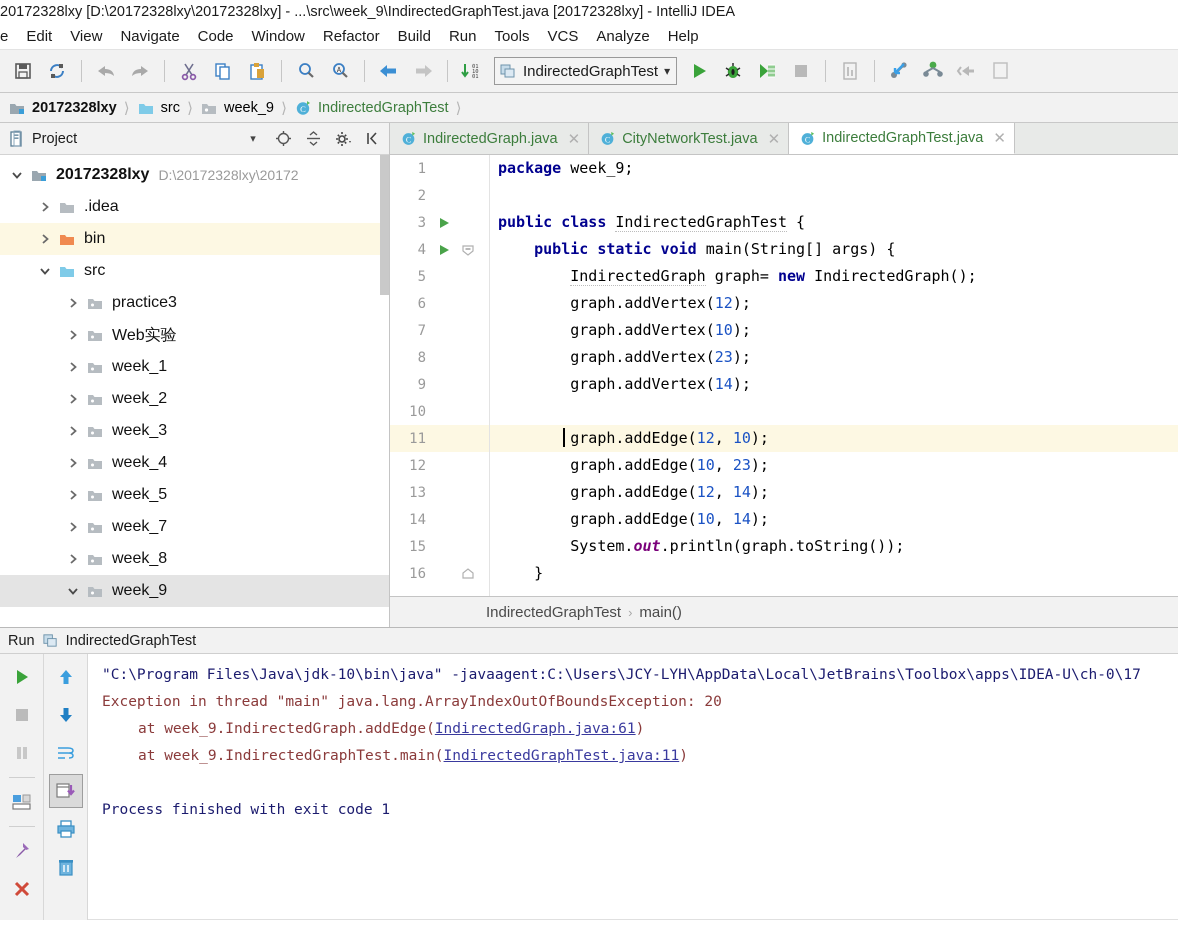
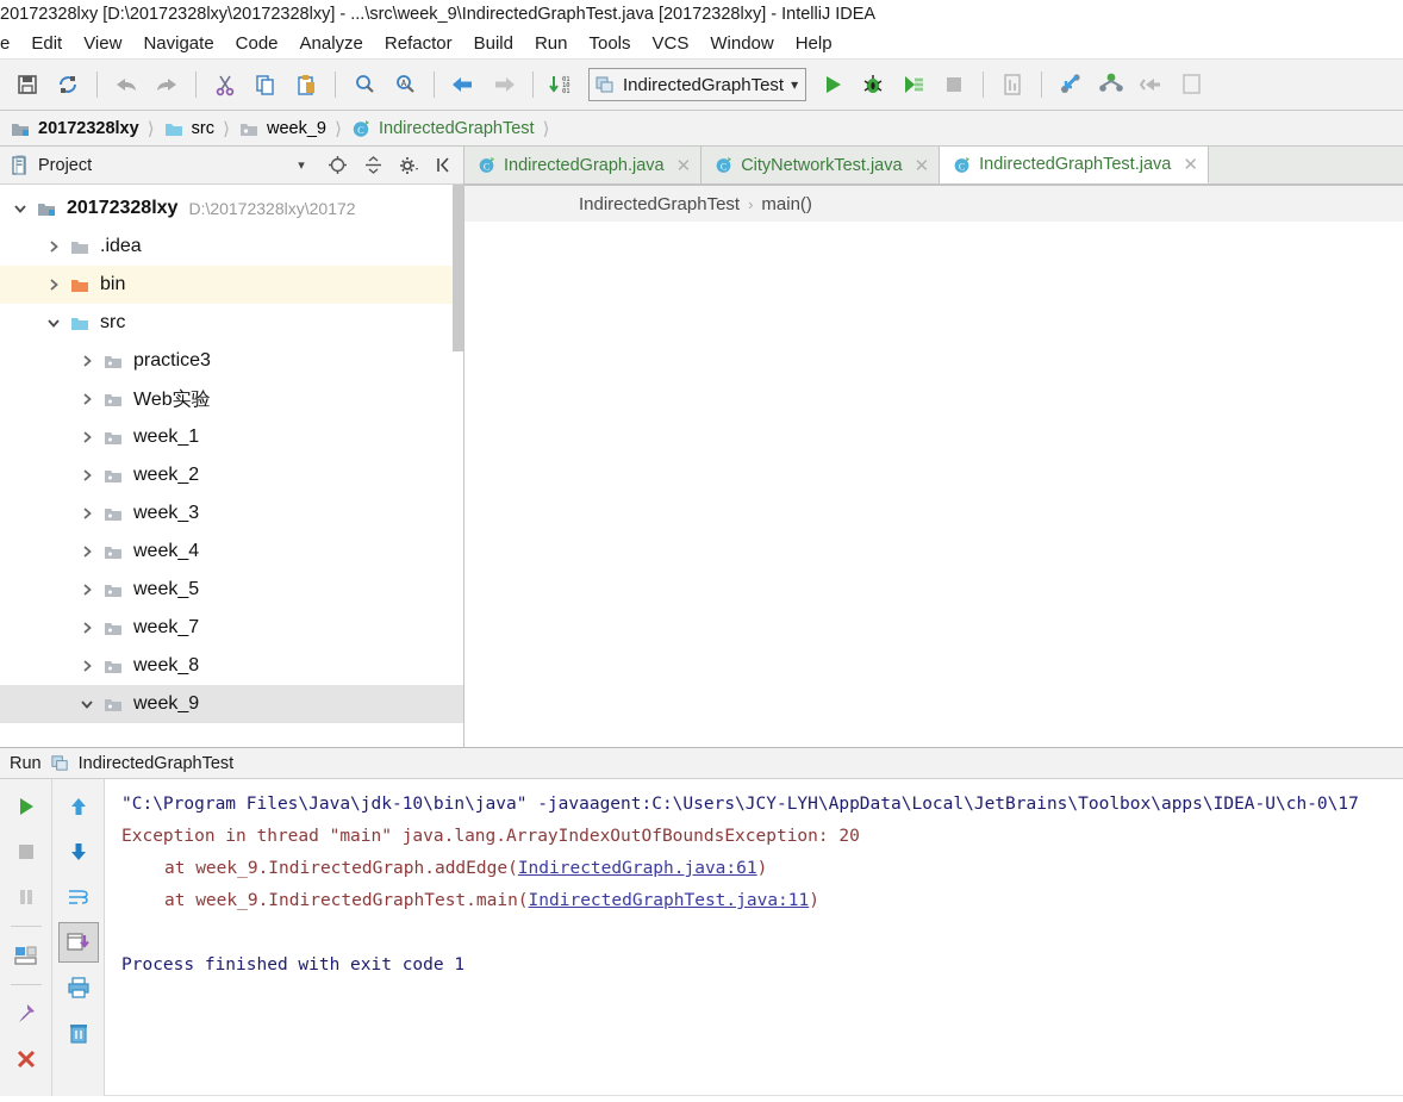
  20172328lxy [D:\20172328lxy\20172328lxy] - ...\src\week_9\IndirectedGraphTest.java [20172328lxy] - IntelliJ IDEA
  e
  Edit
  View
  Navigate
  Code
- Window
+ Analyze
  Refactor
  Build
  Run
  Tools
  VCS
- Analyze
+ Window
  Help
  A
  IndirectedGraphTest
  ▾
  20172328lxy
  ⟩
  src
  ⟩
  week_9
  ⟩
  C
  IndirectedGraphTest
  ⟩
  Project
  ▾
  20172328lxy
  D:\20172328lxy\20172
  .idea
  bin
  src
  practice3
  Web实验
  week_1
  week_2
  week_3
  week_4
  week_5
  week_7
  week_8
  week_9
  C
  IndirectedGraph.java
  ✕
  C
  CityNetworkTest.java
  ✕
  C
  IndirectedGraphTest.java
  ✕
- 1
- 2
- 3
- 4
- 5
- 6
- 7
- 8
- 9
- 10
- 11
- 12
- 13
- 14
- 15
- 16
- package week_9;
- public class IndirectedGraphTest {
- public static void main(String[] args) {
- IndirectedGraph graph= new IndirectedGraph();
- graph.addVertex(12);
- graph.addVertex(10);
- graph.addVertex(23);
- graph.addVertex(14);
- graph.addEdge(12, 10);
- graph.addEdge(10, 23);
- graph.addEdge(12, 14);
- graph.addEdge(10, 14);
- System.out.println(graph.toString());
- }
  IndirectedGraphTest
  ›
  main()
  Run
  IndirectedGraphTest
  "C:\Program Files\Java\jdk-10\bin\java" -javaagent:C:\Users\JCY-LYH\AppData\Local\JetBrains\Toolbox\apps\IDEA-U\ch-0\17
  Exception in thread "main" java.lang.ArrayIndexOutOfBoundsException: 20
  at week_9.IndirectedGraph.addEdge(IndirectedGraph.java:61)
  at week_9.IndirectedGraphTest.main(IndirectedGraphTest.java:11)
  Process finished with exit code 1
